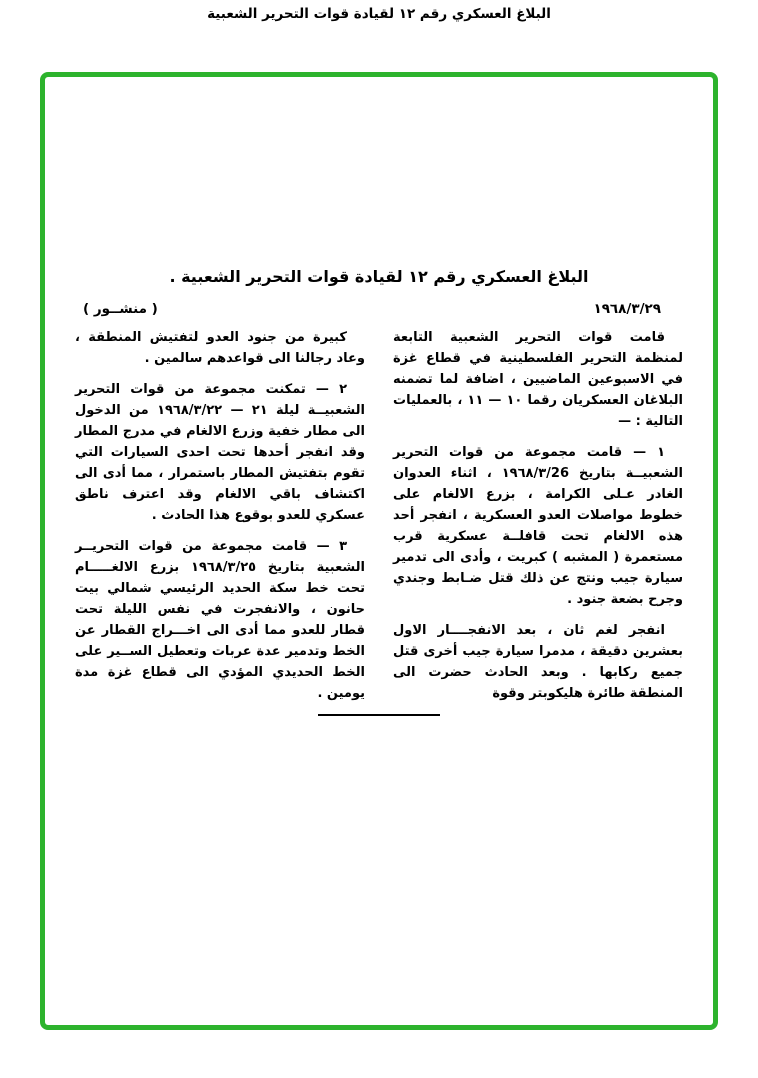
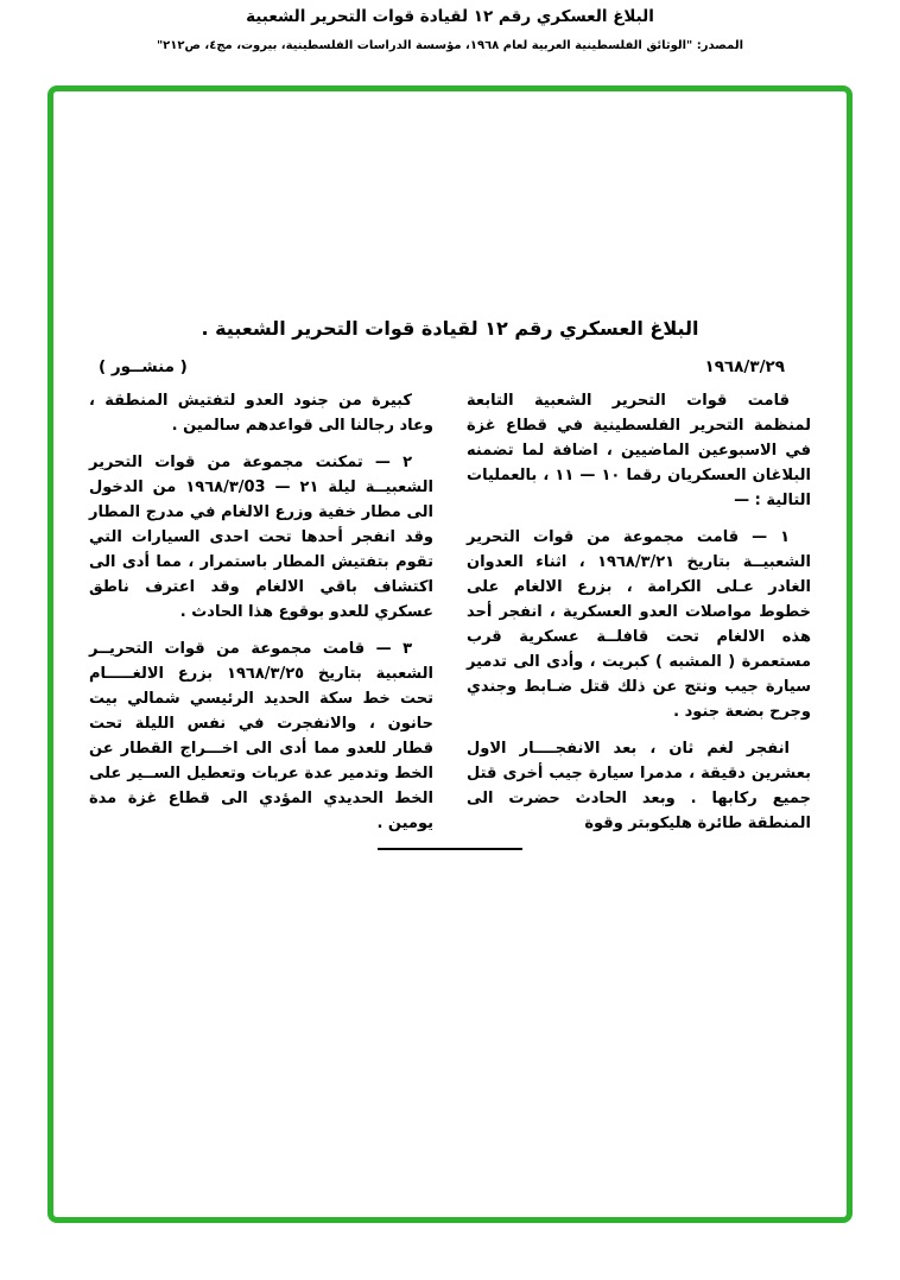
  البلاغ العسكري رقم ١٢ لقيادة قوات التحرير الشعبية
+ المصدر: "الوثائق الفلسطينية العربية لعام ١٩٦٨، مؤسسة الدراسات الفلسطينية، بيروت، مج٤، ص٢١٢"
  البلاغ العسكري رقم ١٢ لقيادة قوات التحرير الشعبية .
  ( منشــور )
  ١٩٦٨/٣/٢٩
  قامت قوات التحرير الشعبية التابعة لمنظمة التحرير الفلسطينية في قطاع غزة في الاسبوعين الماضيين ، اضافة لما تضمنه البلاغان العسكريان رقما ١٠ — ١١ ، بالعمليات التالية : —
- ١ — قامت مجموعة من قوات التحرير الشعبيــة بتاريخ ١٩٦٨/٣/26 ، اثناء العدوان الغادر عـلى الكرامة ، بزرع الالغام على خطوط مواصلات العدو العسكرية ، انفجر أحد هذه الالغام تحت قافلــة عسكرية قرب مستعمرة ( المشبه ) كبريت ، وأدى الى تدمير سيارة جيب ونتج عن ذلك قتل ضـابط وجندي وجرح بضعة جنود .
+ ١ — قامت مجموعة من قوات التحرير الشعبيــة بتاريخ ١٩٦٨/٣/٢١ ، اثناء العدوان الغادر عـلى الكرامة ، بزرع الالغام على خطوط مواصلات العدو العسكرية ، انفجر أحد هذه الالغام تحت قافلــة عسكرية قرب مستعمرة ( المشبه ) كبريت ، وأدى الى تدمير سيارة جيب ونتج عن ذلك قتل ضـابط وجندي وجرح بضعة جنود .
  انفجر لغم ثان ، بعد الانفجــــار الاول بعشرين دقيقة ، مدمرا سيارة جيب أخرى قتل جميع ركابها . وبعد الحادث حضرت الى المنطقة طائرة هليكوبتر وقوة
  كبيرة من جنود العدو لتفتيش المنطقة ، وعاد رجالنا الى قواعدهم سالمين .
- ٢ — تمكنت مجموعة من قوات التحرير الشعبيــة ليلة ٢١ — ١٩٦٨/٣/٢٢ من الدخول الى مطار خفية وزرع الالغام في مدرج المطار وقد انفجر أحدها تحت احدى السيارات التي تقوم بتفتيش المطار باستمرار ، مما أدى الى اكتشاف باقي الالغام وقد اعترف ناطق عسكري للعدو بوقوع هذا الحادث .
+ ٢ — تمكنت مجموعة من قوات التحرير الشعبيــة ليلة ٢١ — ١٩٦٨/٣/03 من الدخول الى مطار خفية وزرع الالغام في مدرج المطار وقد انفجر أحدها تحت احدى السيارات التي تقوم بتفتيش المطار باستمرار ، مما أدى الى اكتشاف باقي الالغام وقد اعترف ناطق عسكري للعدو بوقوع هذا الحادث .
  ٣ — قامت مجموعة من قوات التحريــر الشعبية بتاريخ ١٩٦٨/٣/٢٥ بزرع الالغـــــام تحت خط سكة الحديد الرئيسي شمالي بيت حانون ، والانفجرت في نفس الليلة تحت قطار للعدو مما أدى الى اخـــراج القطار عن الخط وتدمير عدة عربات وتعطيل الســير على الخط الحديدي المؤدي الى قطاع غزة مدة يومين .
